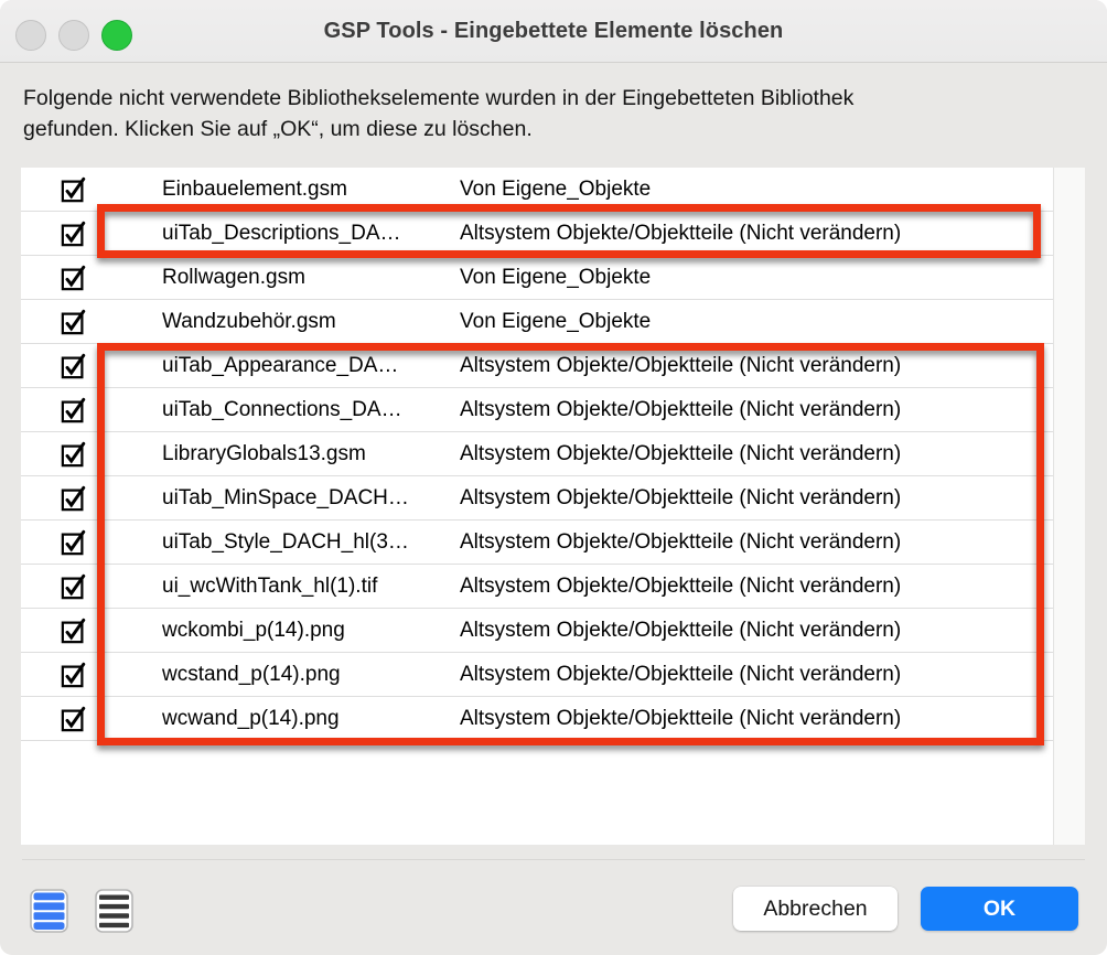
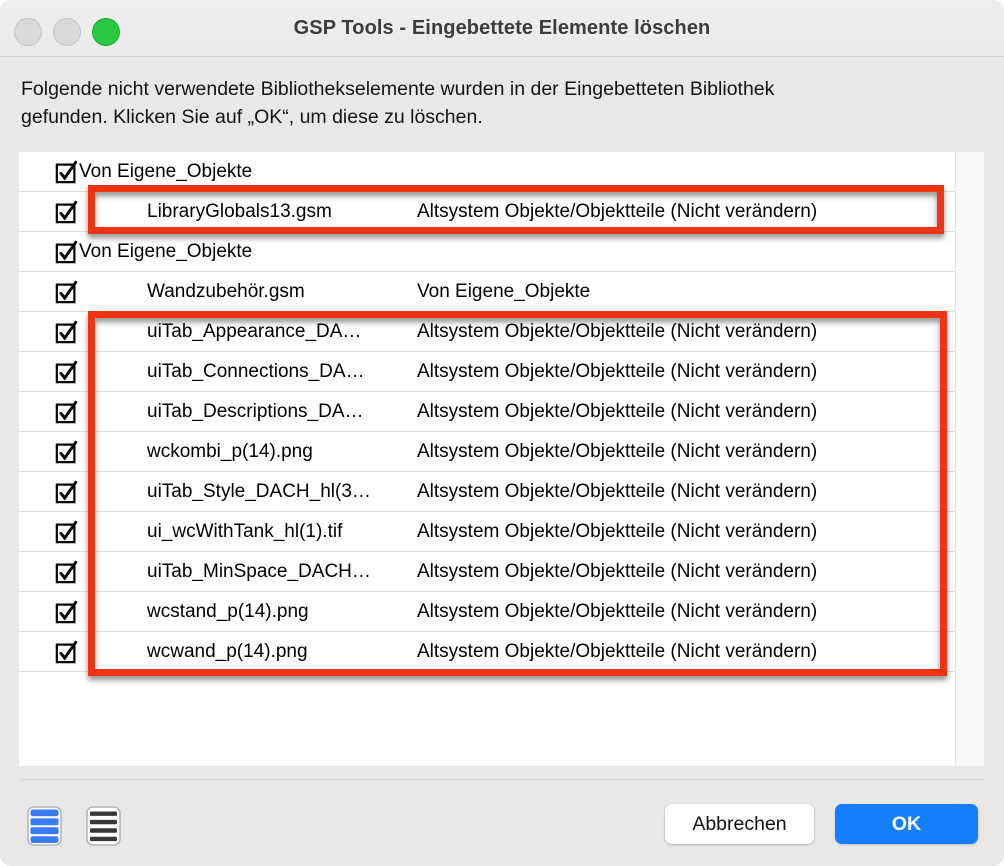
  GSP Tools - Eingebettete Elemente löschen
  Folgende nicht verwendete Bibliothekselemente wurden in der Eingebetteten Bibliothek
  gefunden. Klicken Sie auf „OK“, um diese zu löschen.
- Einbauelement.gsm
  Von Eigene_Objekte
- uiTab_Descriptions_DA…
+ LibraryGlobals13.gsm
  Altsystem Objekte/Objektteile (Nicht verändern)
- Rollwagen.gsm
  Von Eigene_Objekte
  Wandzubehör.gsm
  Von Eigene_Objekte
  uiTab_Appearance_DA…
  Altsystem Objekte/Objektteile (Nicht verändern)
  uiTab_Connections_DA…
  Altsystem Objekte/Objektteile (Nicht verändern)
- LibraryGlobals13.gsm
+ uiTab_Descriptions_DA…
  Altsystem Objekte/Objektteile (Nicht verändern)
- uiTab_MinSpace_DACH…
+ wckombi_p(14).png
  Altsystem Objekte/Objektteile (Nicht verändern)
  uiTab_Style_DACH_hl(3…
  Altsystem Objekte/Objektteile (Nicht verändern)
  ui_wcWithTank_hl(1).tif
  Altsystem Objekte/Objektteile (Nicht verändern)
- wckombi_p(14).png
+ uiTab_MinSpace_DACH…
  Altsystem Objekte/Objektteile (Nicht verändern)
  wcstand_p(14).png
  Altsystem Objekte/Objektteile (Nicht verändern)
  wcwand_p(14).png
  Altsystem Objekte/Objektteile (Nicht verändern)
  Abbrechen
  OK
